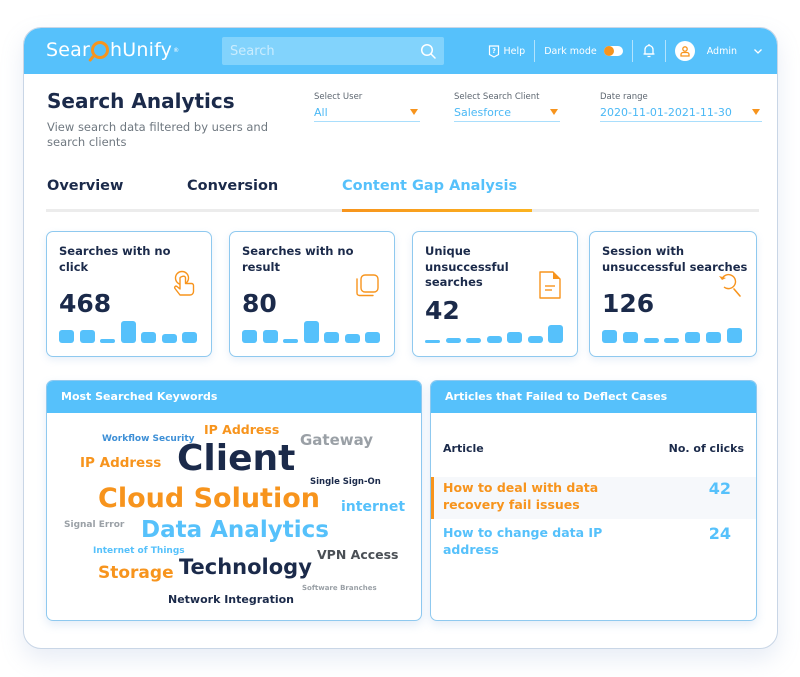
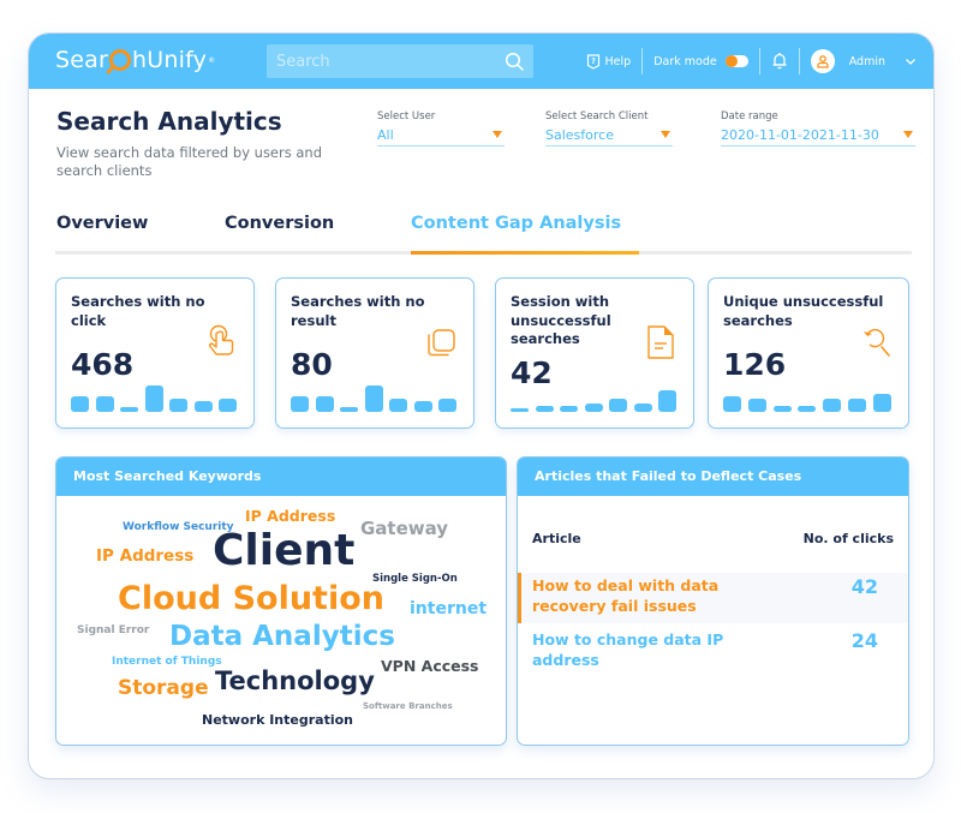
  Sear
  hUnify
  Search
  ?
  Help
  Dark mode
  Admin
  Search Analytics
  View search data filtered by users and search clients
  Select User
  All
  Select Search Client
  Salesforce
  Date range
  2020-11-01-2021-11-30
  Overview
  Conversion
  Content Gap Analysis
  Searches with no click
  468
  Searches with no result
  80
- Unique unsuccessful searches
+ Session with unsuccessful searches
  42
- Session with unsuccessful searches
+ Unique unsuccessful searches
  126
  Most Searched Keywords
  Workflow Security
  IP Address
  Gateway
  IP Address
  Client
  Single Sign-On
  Cloud Solution
  internet
  Signal Error
  Data Analytics
  Internet of Things
  VPN Access
  Storage
  Technology
  Software Branches
  Network Integration
  Articles that Failed to Deflect Cases
  Article
  No. of clicks
  How to deal with data recovery fail issues
  42
  How to change data IP address
  24
